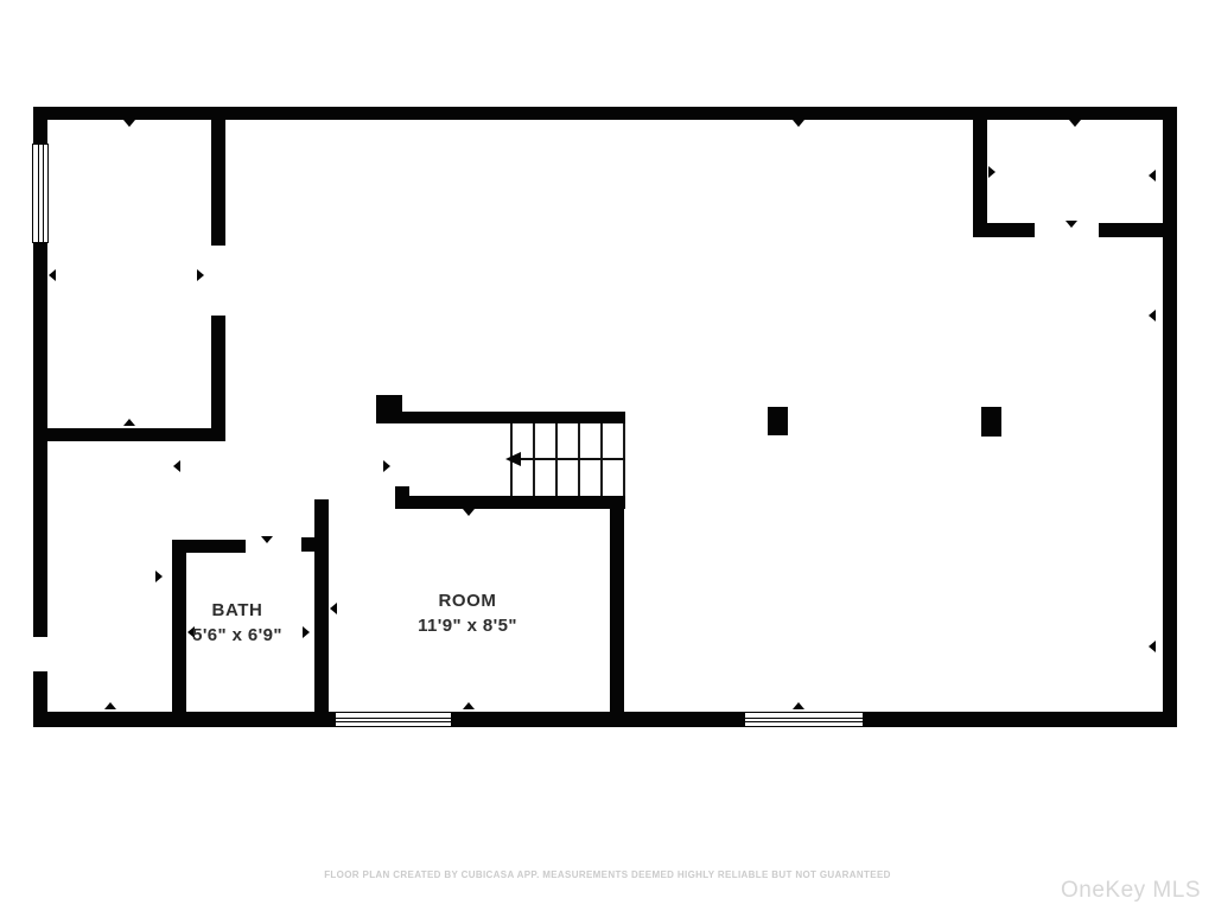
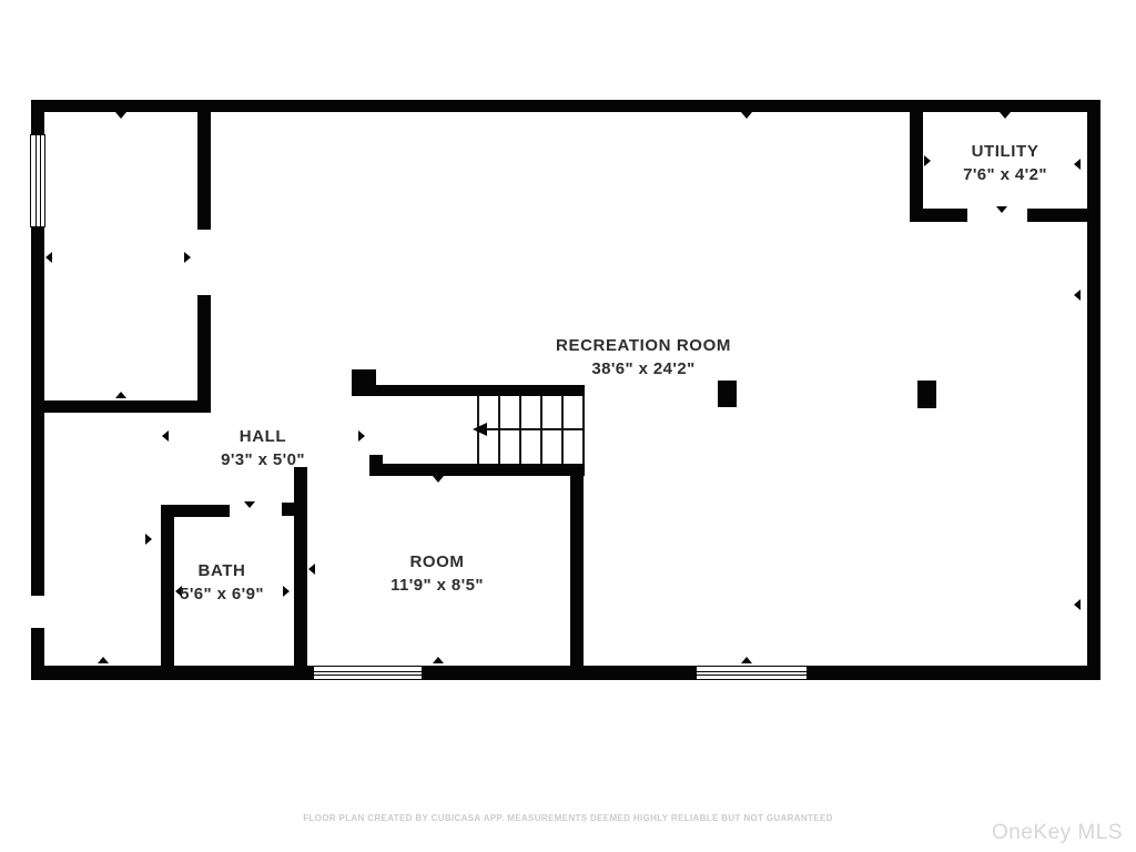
+ UTILITY
+ 7'6" x 4'2"
+ RECREATION ROOM
+ 38'6" x 24'2"
+ HALL
+ 9'3" x 5'0"
  BATH
  5'6" x 6'9"
  ROOM
  11'9" x 8'5"
  FLOOR PLAN CREATED BY CUBICASA APP. MEASUREMENTS DEEMED HIGHLY RELIABLE BUT NOT GUARANTEED
  OneKey MLS
